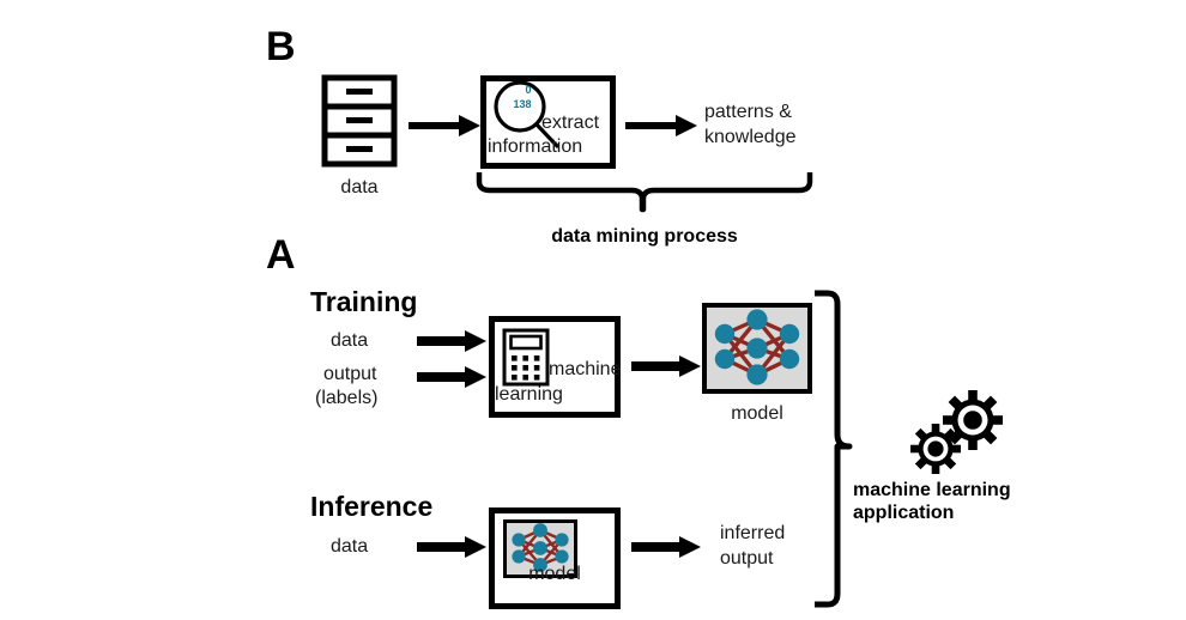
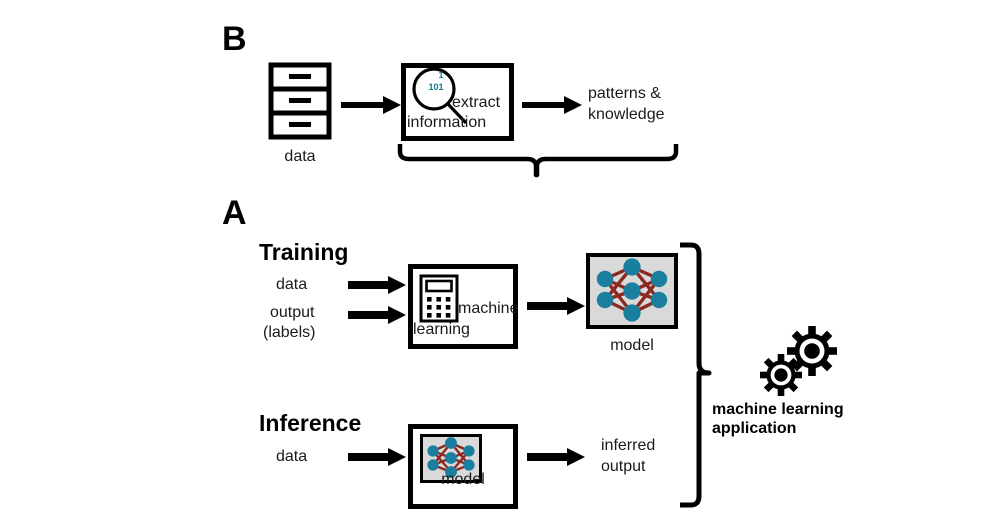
  B
  data
- 0
+ 1
- 138
+ 101
  extract
  information
  patterns &
  knowledge
- data mining process
  A
  Training
  data
  output
  (labels)
  machine
  learning
  model
  Inference
  data
  model
  inferred
  output
  machine learning
  application
